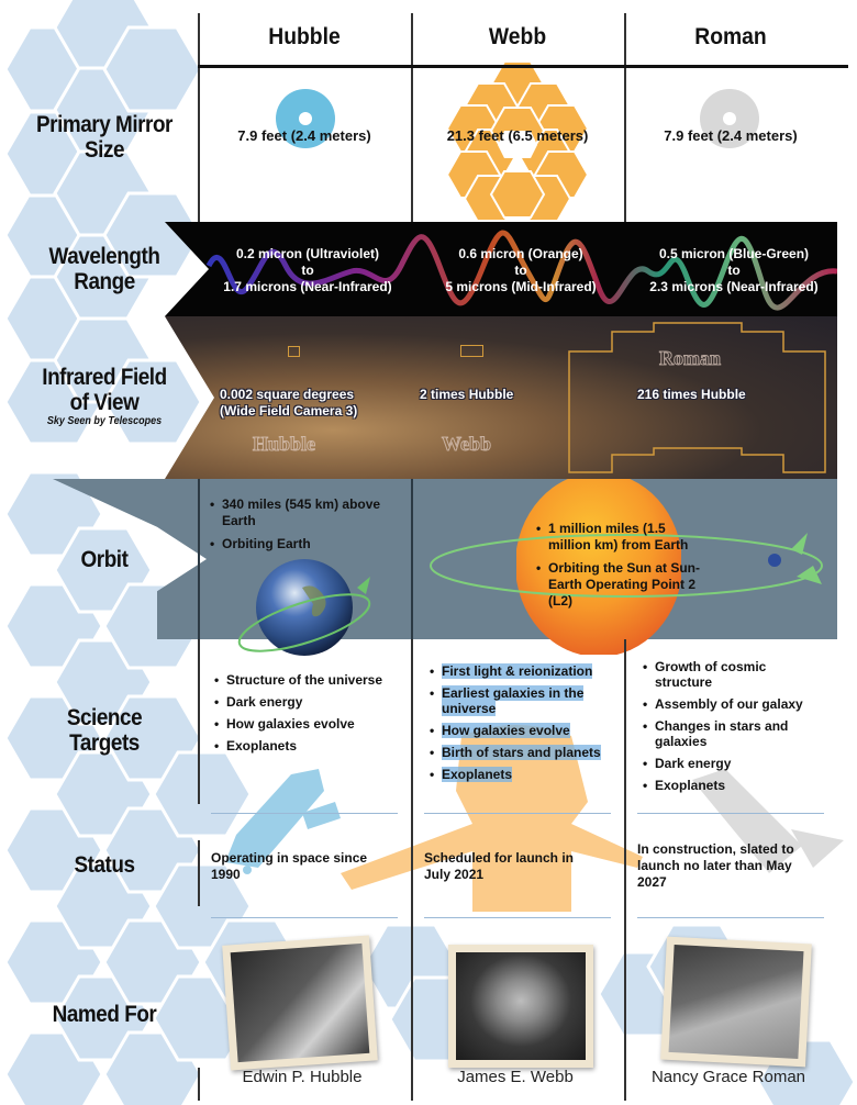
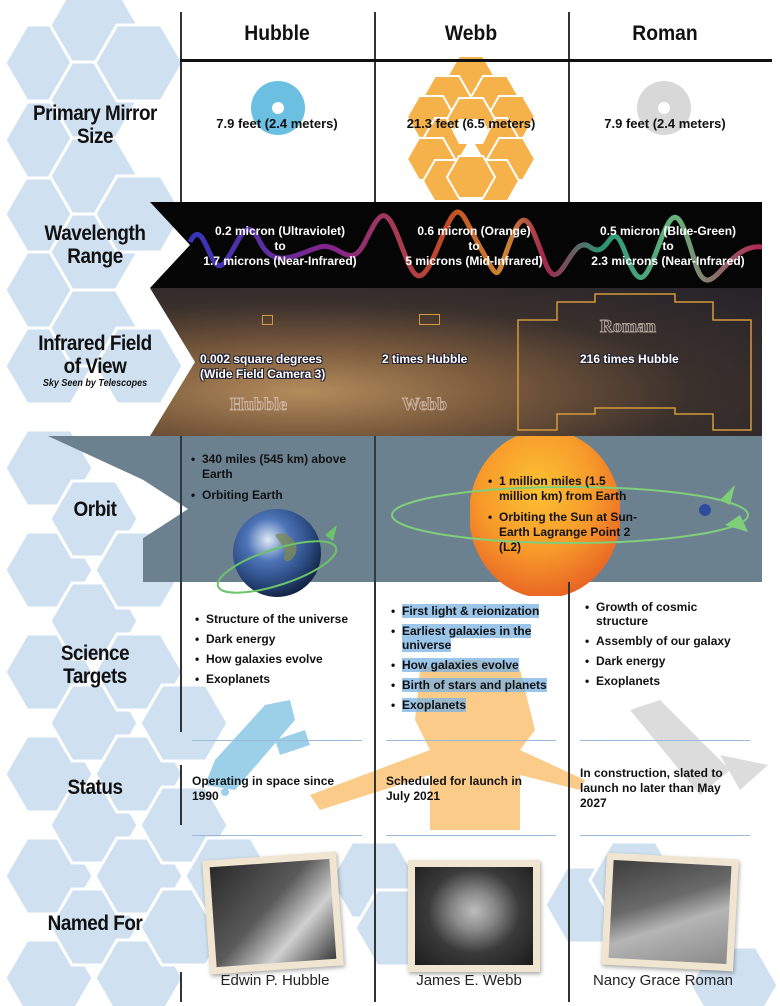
  Hubble
  Webb
  Roman
  Primary Mirror
  Size
  7.9 feet (2.4 meters)
  21.3 feet (6.5 meters)
  7.9 feet (2.4 meters)
  Wavelength
  Range
  0.2 micron (Ultraviolet)
  to
  1.7 microns (Near-Infrared)
  0.6 micron (Orange)
  to
  5 microns (Mid-Infrared)
  0.5 micron (Blue-Green)
  to
  2.3 microns (Near-Infrared)
  Infrared Field
  of View
  Sky Seen by Telescopes
  Hubble
  Webb
  Roman
  0.002 square degrees
  (Wide Field Camera 3)
  2 times Hubble
  216 times Hubble
  Orbit
  340 miles (545 km) above Earth
  Orbiting Earth
  1 million miles (1.5 million km) from Earth
- Orbiting the Sun at Sun-Earth Operating Point 2 (L2)
+ Orbiting the Sun at Sun-Earth Lagrange Point 2 (L2)
  Science
  Targets
  Structure of the universe
  Dark energy
  How galaxies evolve
  Exoplanets
  First light & reionization
  Earliest galaxies in the universe
  How galaxies evolve
  Birth of stars and planets
  Exoplanets
  Growth of cosmic structure
  Assembly of our galaxy
- Changes in stars and galaxies
  Dark energy
  Exoplanets
  Status
  Operating in space since 1990
  Scheduled for launch in July 2021
  In construction, slated to launch no later than May 2027
  Named For
  Edwin P. Hubble
  James E. Webb
  Nancy Grace Roman
